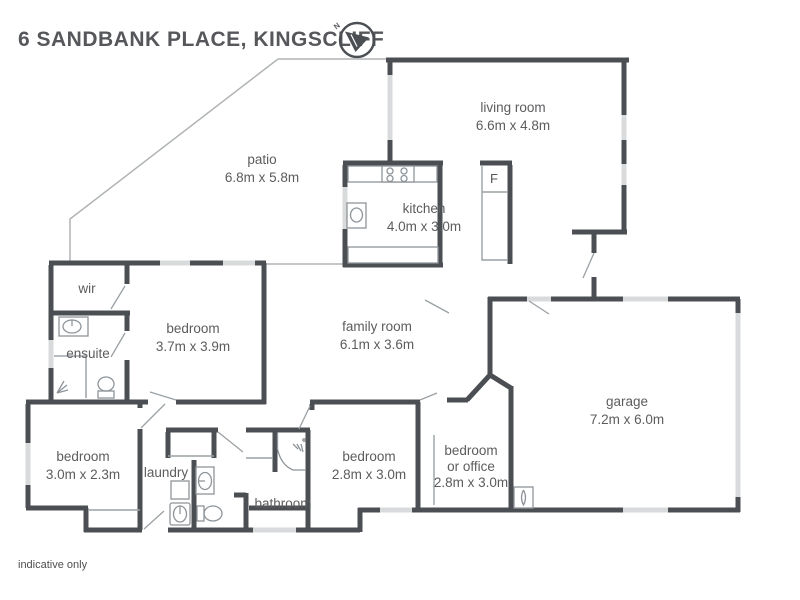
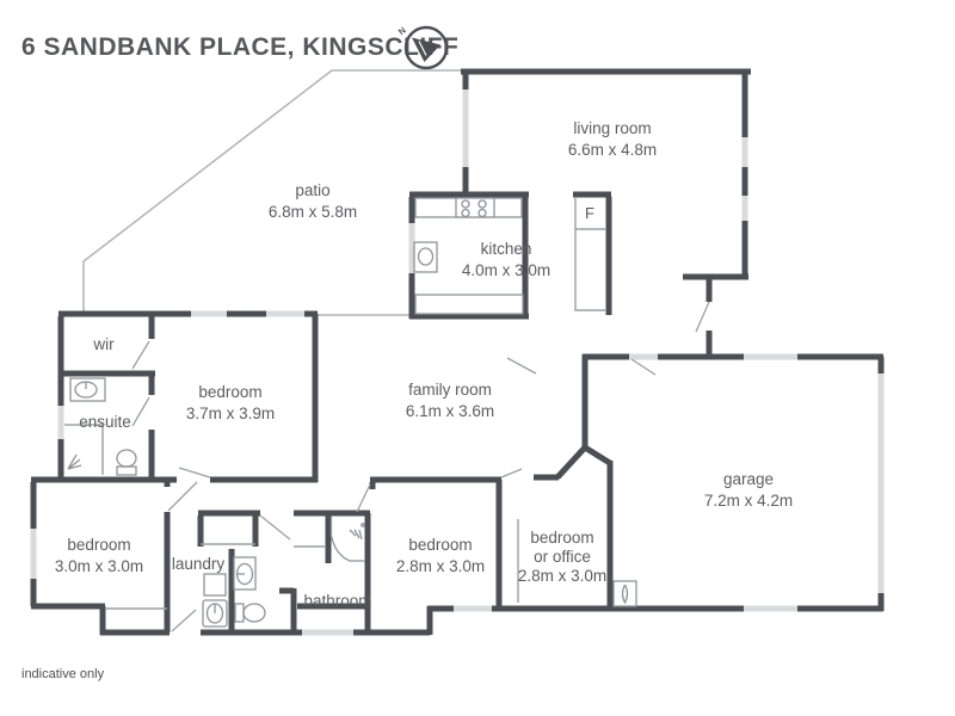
  6 SANDBANK PLACE, KINGSCLF
  living room
  6.6m x 4.8m
  patio
  6.8m x 5.8m
  kitchen
  4.0m x 3.0m
  F
  wir
  ensuite
  bedroom
  3.7m x 3.9m
  family room
  6.1m x 3.6m
  garage
- 7.2m x 6.0m
+ 7.2m x 4.2m
  bedroom
- 3.0m x 2.3m
+ 3.0m x 3.0m
  laundry
  bathroom
  bedroom
  2.8m x 3.0m
  bedroom
  or office
  2.8m x 3.0m
  indicative only
